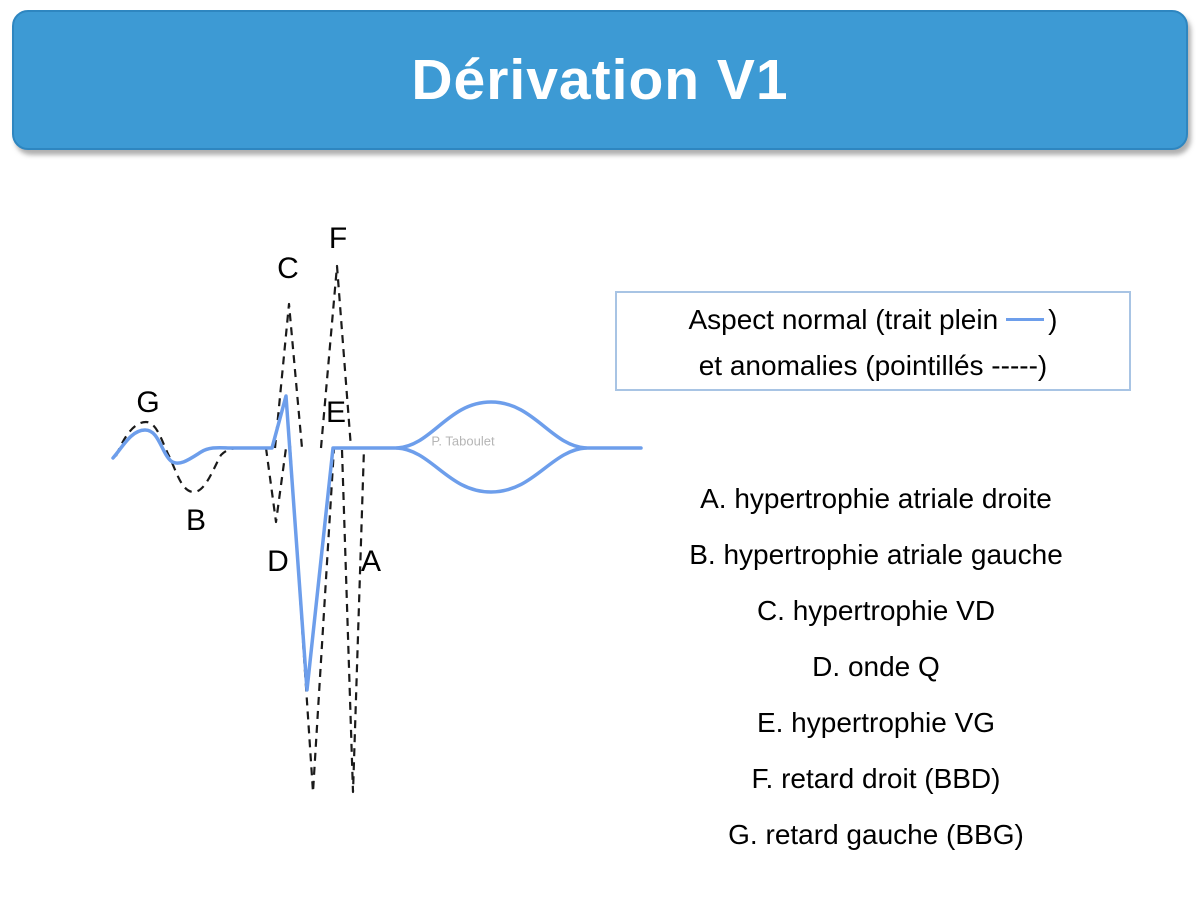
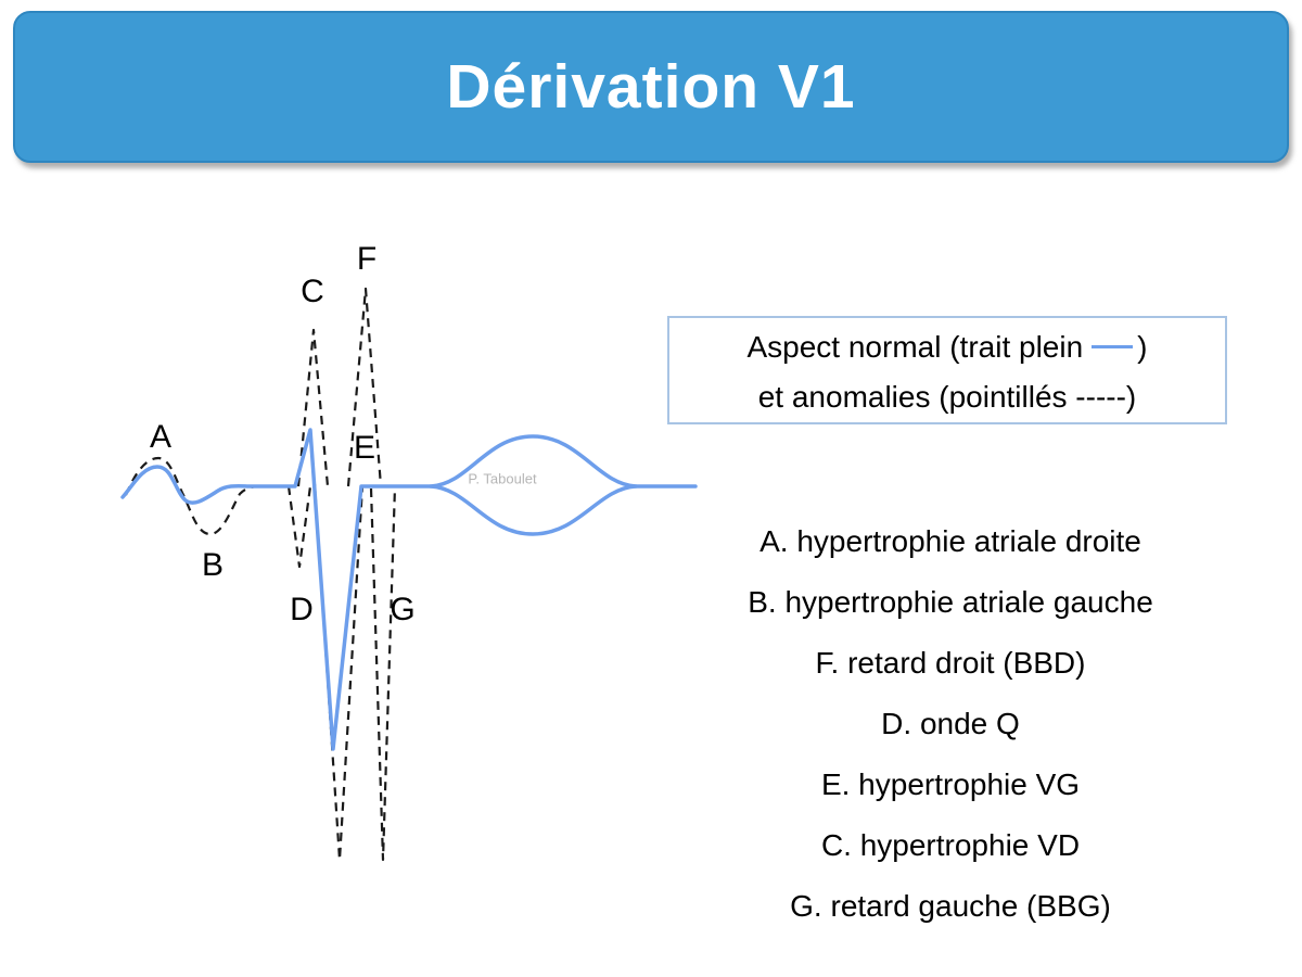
  Dérivation V1
  F
  C
- G
+ A
  E
  B
  D
- A
+ G
  P. Taboulet
  Aspect normal (trait plein )
  et anomalies (pointillés -----)
  A. hypertrophie atriale droite
  B. hypertrophie atriale gauche
- C. hypertrophie VD
+ F. retard droit (BBD)
  D. onde Q
  E. hypertrophie VG
- F. retard droit (BBD)
+ C. hypertrophie VD
  G. retard gauche (BBG)
